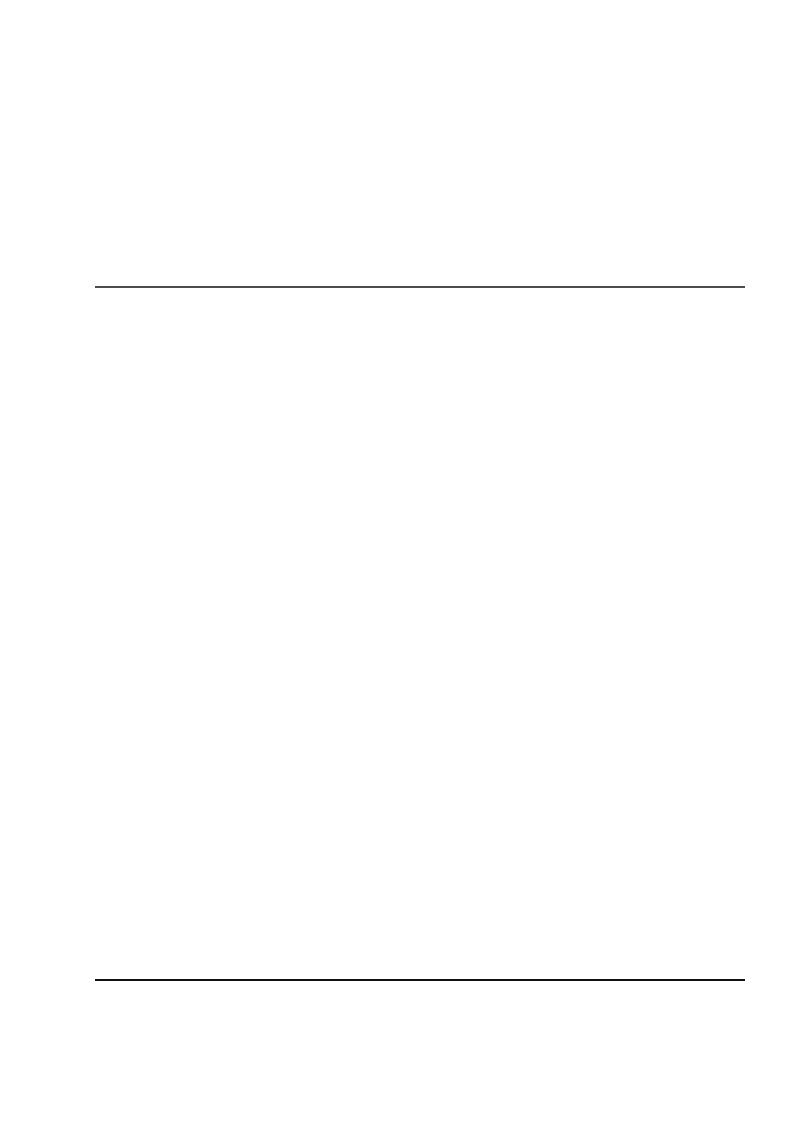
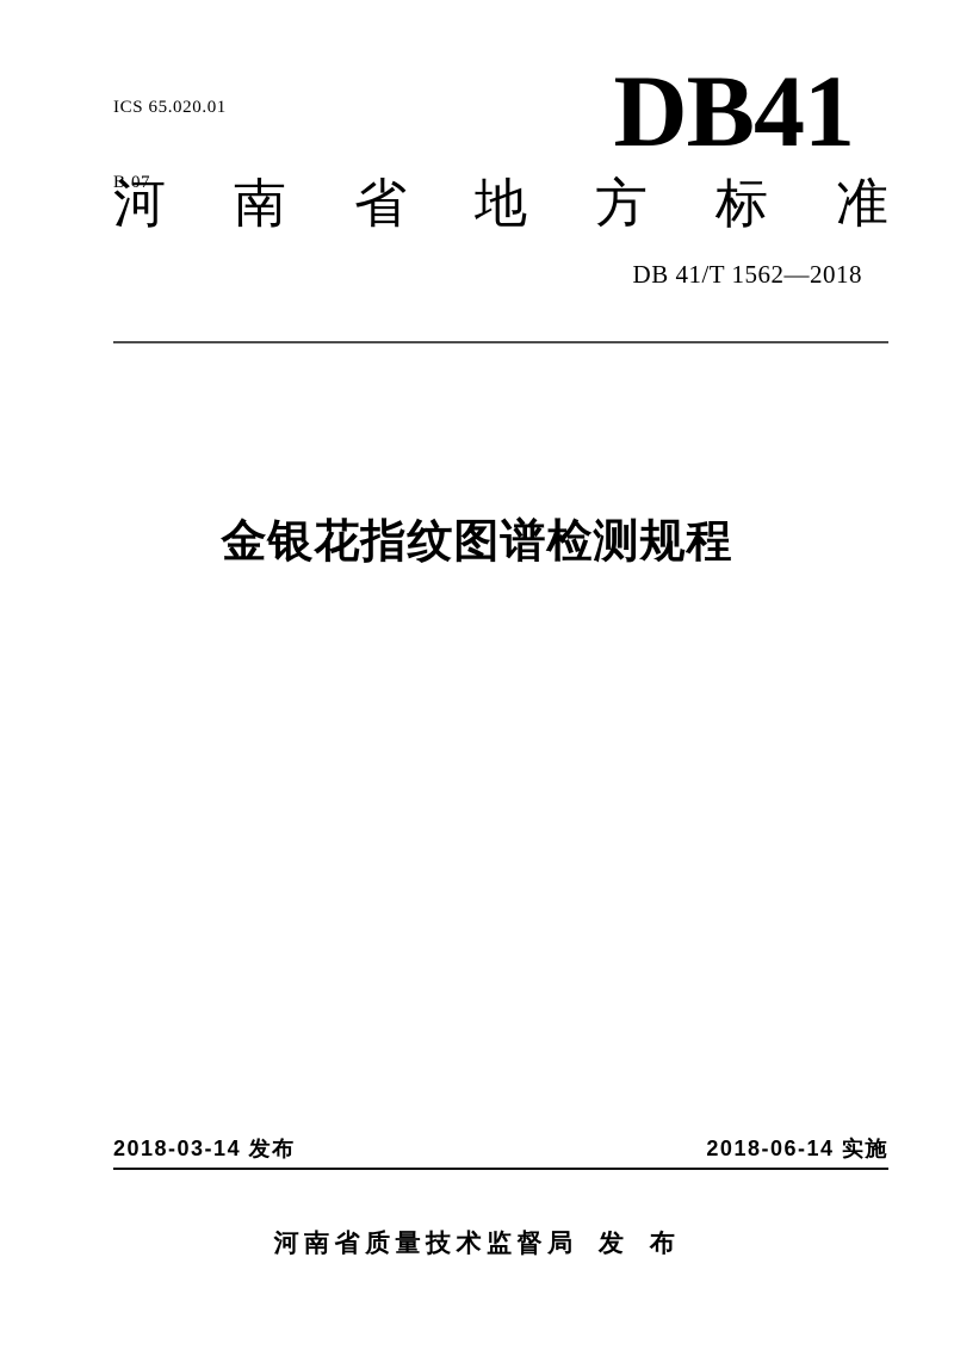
+ ICS 65.020.01
+ B 07
+ DB41
+ 河
+ 南
+ 省
+ 地
+ 方
+ 标
+ 准
+ DB 41/T 1562—2018
+ 金银花指纹图谱检测规程
+ 2018-03-14 发布
+ 2018-06-14 实施
+ 河南省质量技术监督局 发 布
